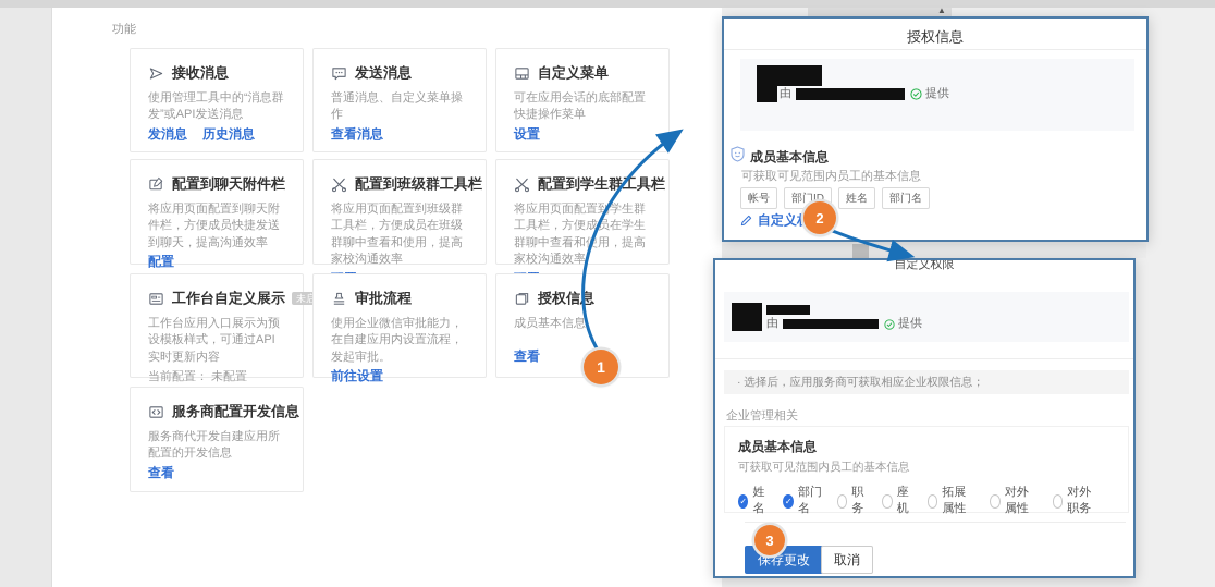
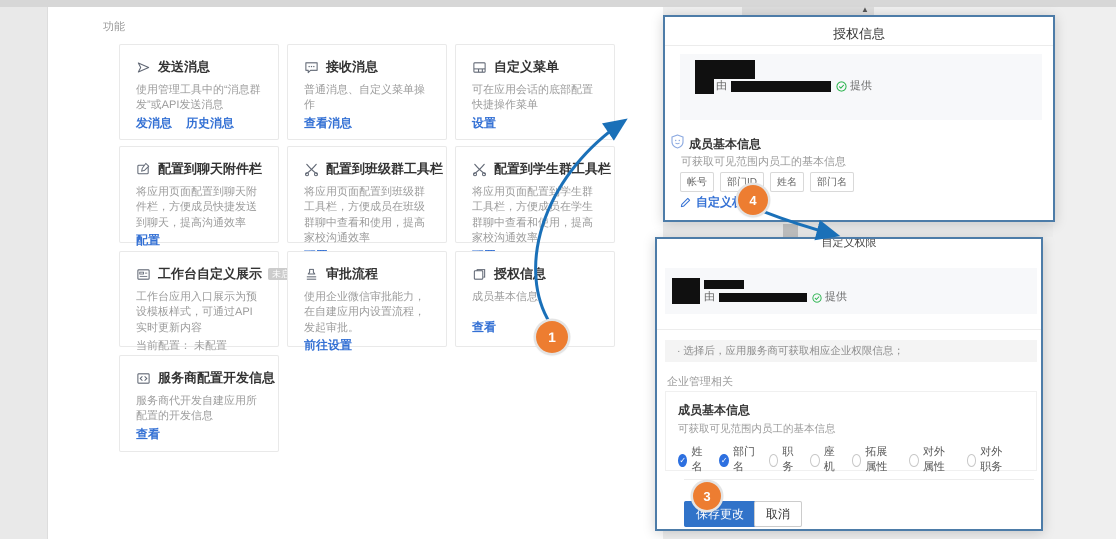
  ▲
  功能
- 接收消息
+ 发送消息
  使用管理工具中的“消息群发”或API发送消息
  发消息 历史消息
- 发送消息
+ 接收消息
  普通消息、自定义菜单操作
  查看消息
  自定义菜单
  可在应用会话的底部配置快捷操作菜单
  设置
  配置到聊天附件栏
  将应用页面配置到聊天附件栏，方便成员快捷发送到聊天，提高沟通效率
  配置
  配置到班级群工具栏
  将应用页面配置到班级群工具栏，方便成员在班级群聊中查看和使用，提高家校沟通效率
  配置到学生群工具栏
  将应用页面配置到学生群工具栏，方便成员在学生群聊中查看和用，提高家校沟通效率
  工作台自定义展示
  工作台应用入口展示为预设模板样式，可通过API实时更新内容
  当前配置： 未配置
  审批流程
  使用企业微信审批能力，在自建应用内设置流程，发起审批。
  前往设置
  授权信息
  成员基本信息
  查看
  服务商配置开发信息
  服务商代开发自建应用所配置的开发信息
  查看
  授权信息
  由
  提供
  成员基本信息
  可获取可见范围内员工的基本信息
  帐号
  部门ID
  姓名
  部门名
  自定义权限
  由
  提供
  · 选择后，应用服务商可获取相应企业权限信息；
  企业管理相关
  成员基本信息
  可获取可见范围内员工的基本信息
  ✓
  姓名
  ✓
  部门名
  职务
  座机
  拓展属性
  对外属性
  对外职务
  保存更改
  取消
  1
- 2
+ 4
  3
